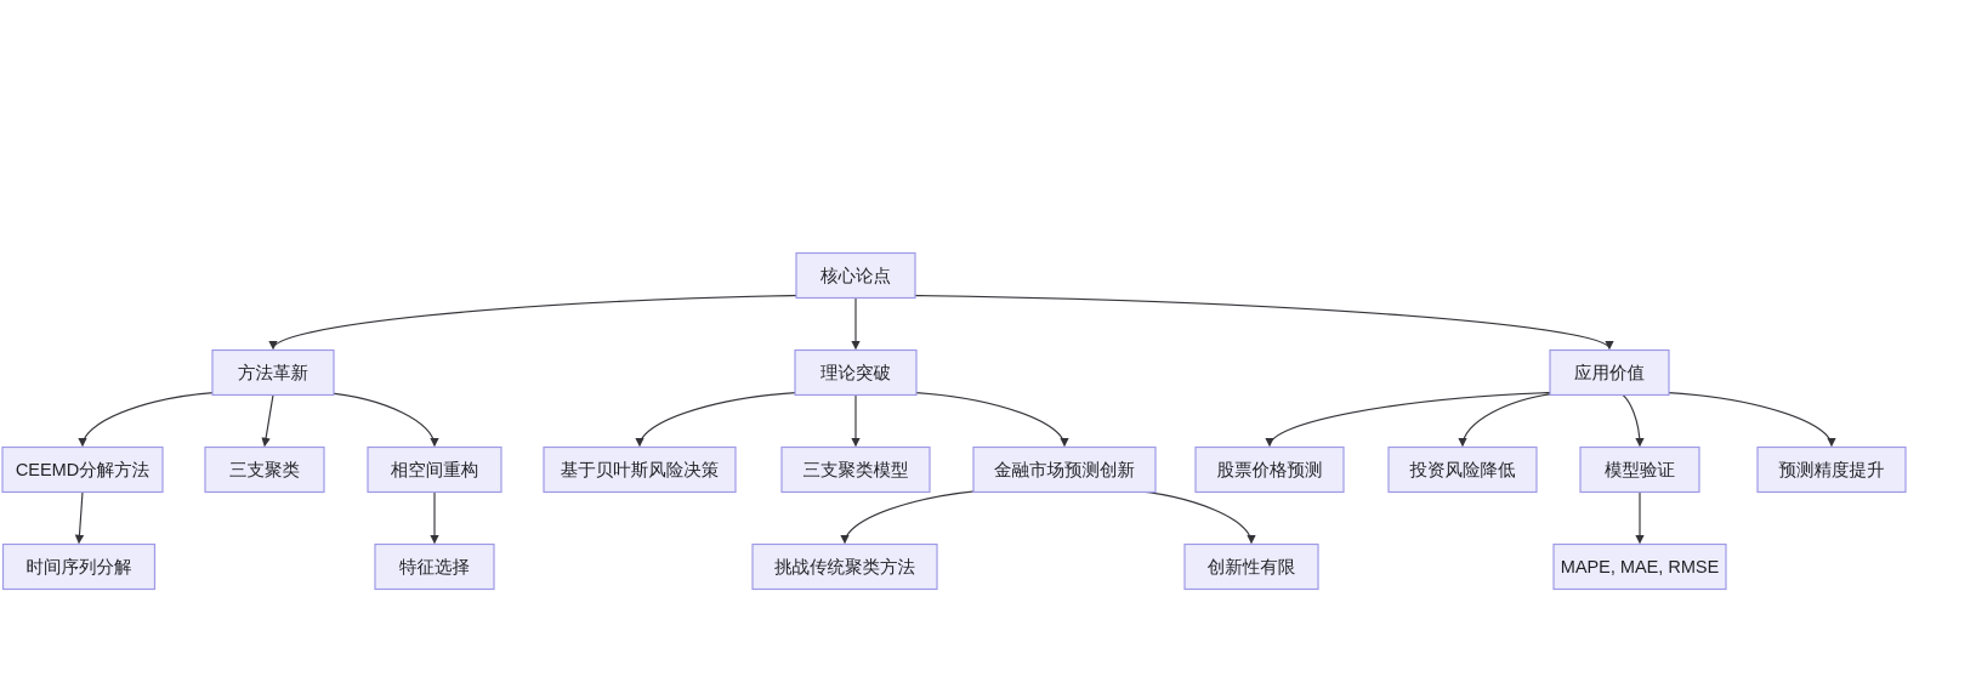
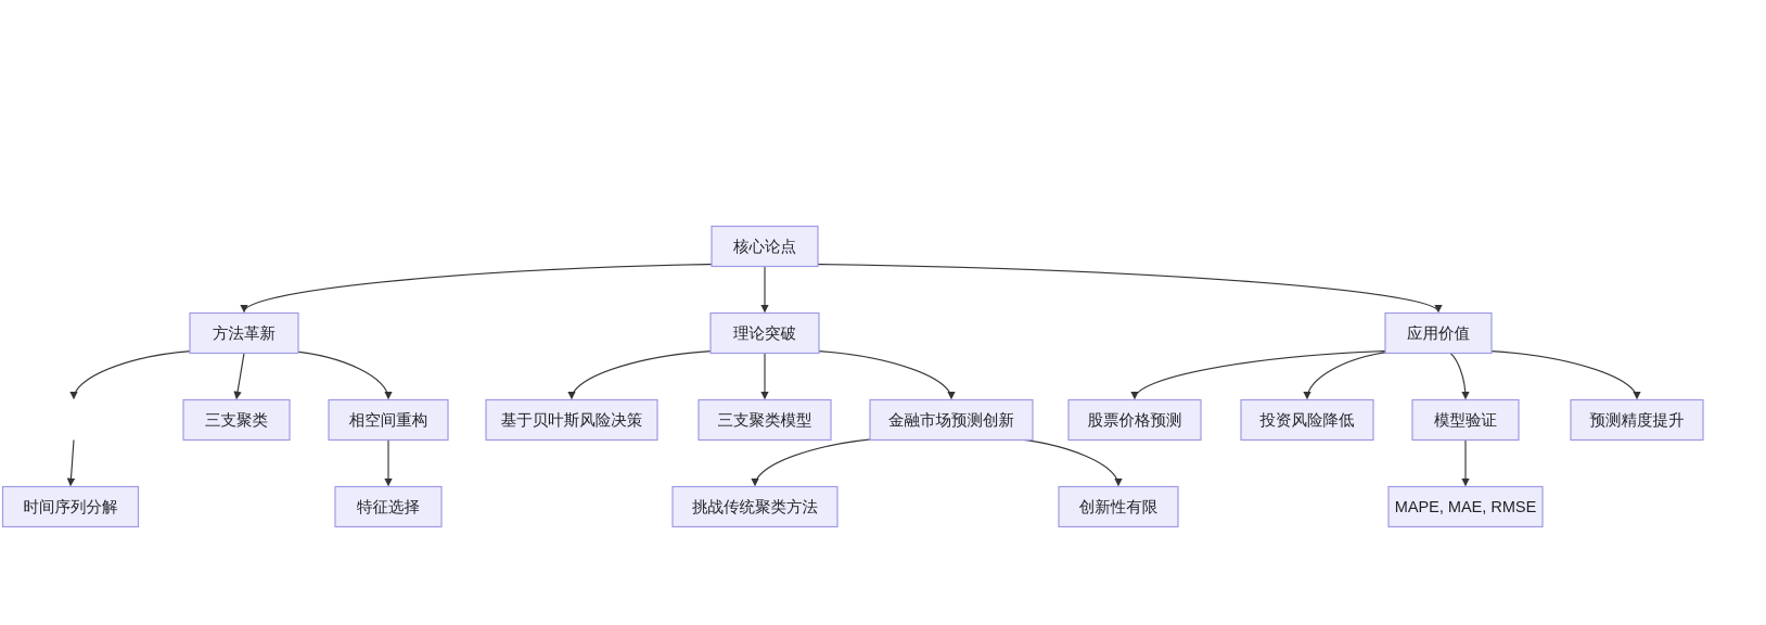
  核心论点
  方法革新
  理论突破
  应用价值
- CEEMD分解方法
  三支聚类
  相空间重构
  基于贝叶斯风险决策
  三支聚类模型
  金融市场预测创新
  股票价格预测
  投资风险降低
  模型验证
  预测精度提升
  时间序列分解
  特征选择
  挑战传统聚类方法
  创新性有限
  MAPE, MAE, RMSE
